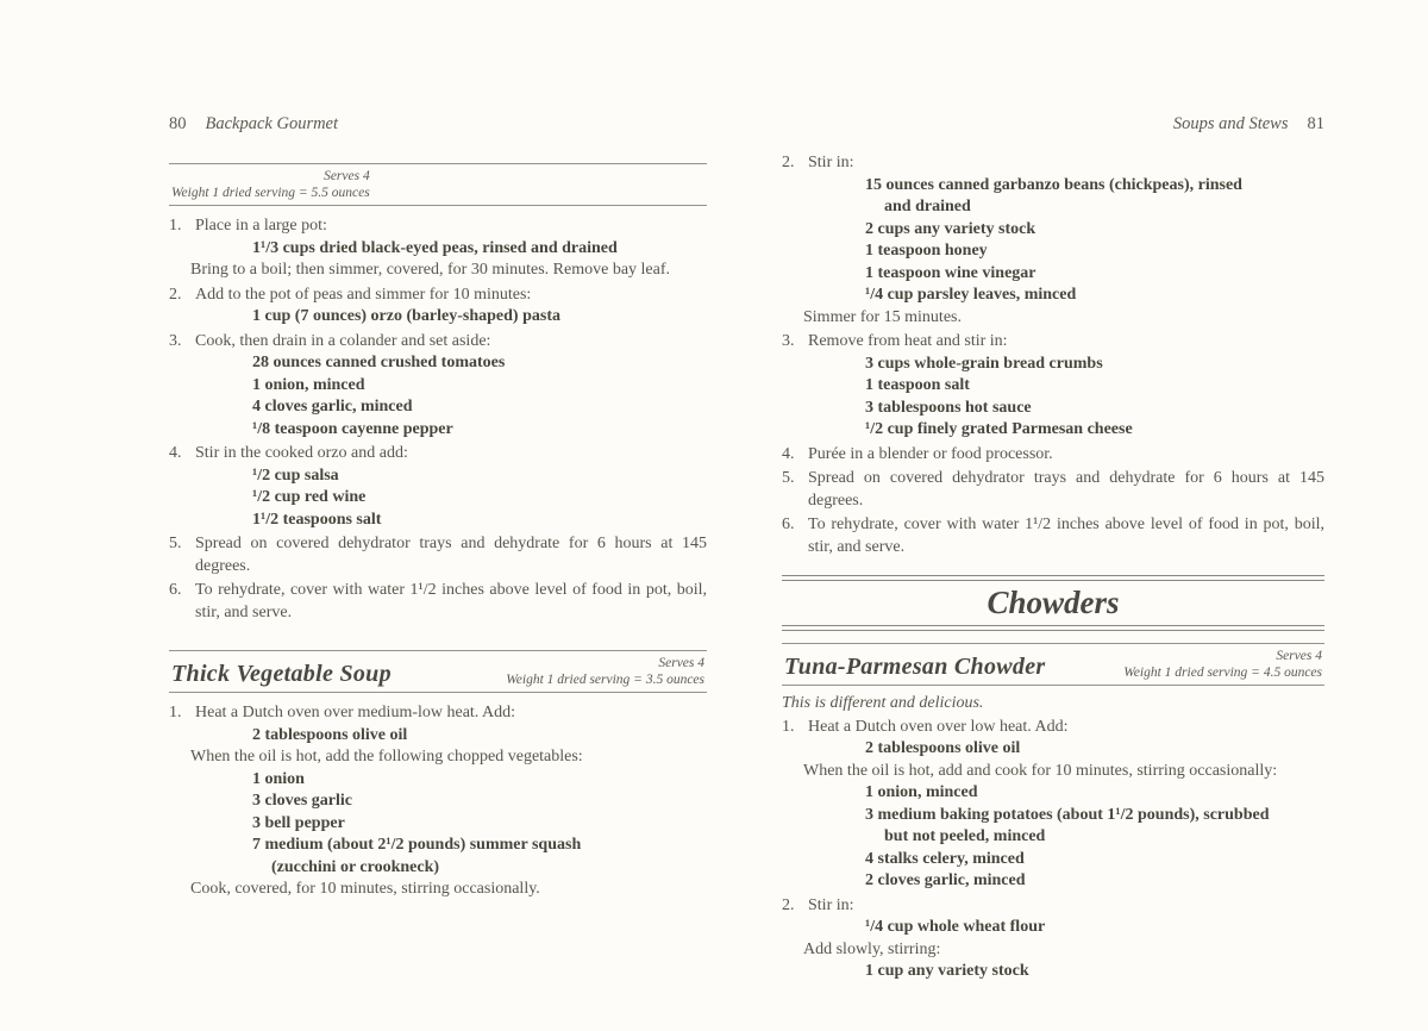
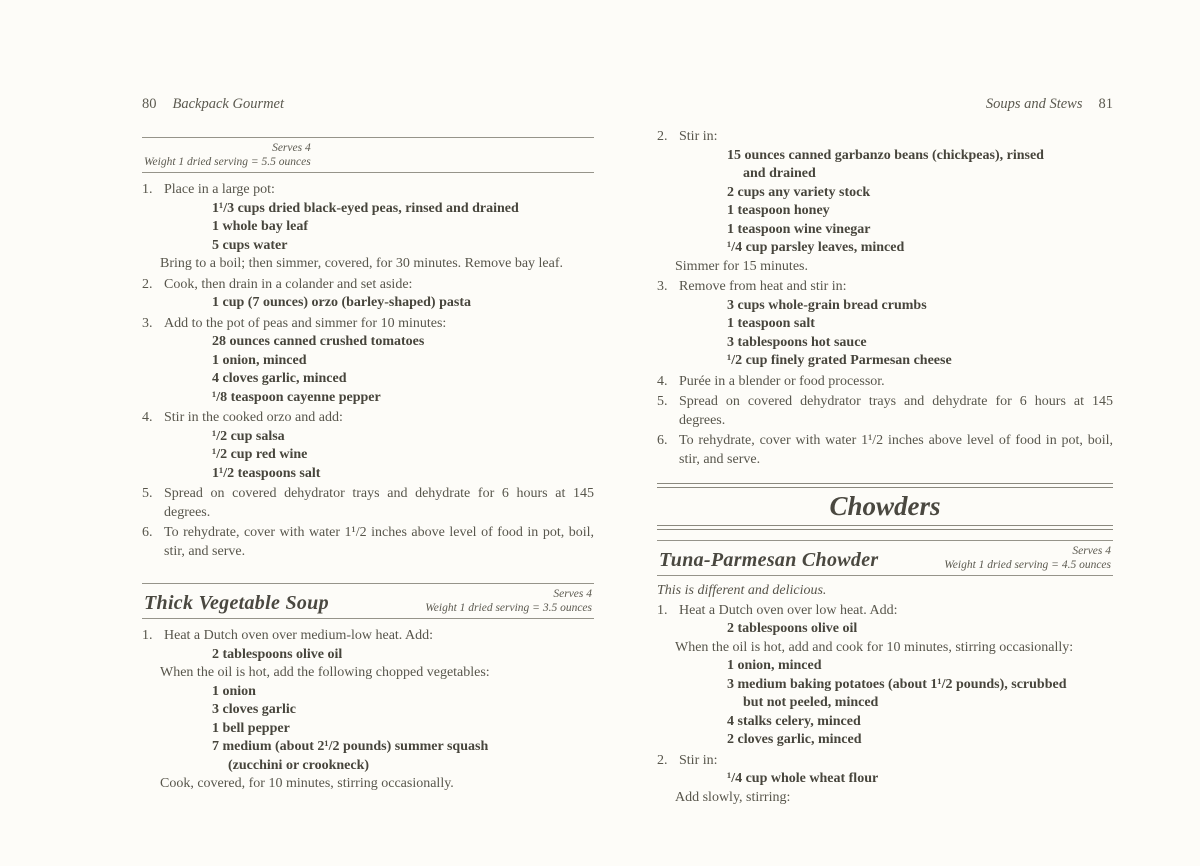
  80
  Backpack Gourmet
  Serves 4
  Weight 1 dried serving = 5.5 ounces
  1.
  Place in a large pot:
  1¹/3 cups dried black-eyed peas, rinsed and drained
+ 1 whole bay leaf
+ 5 cups water
  Bring to a boil; then simmer, covered, for 30 minutes. Remove bay leaf.
  2.
- Add to the pot of peas and simmer for 10 minutes:
+ Cook, then drain in a colander and set aside:
  1 cup (7 ounces) orzo (barley-shaped) pasta
  3.
- Cook, then drain in a colander and set aside:
+ Add to the pot of peas and simmer for 10 minutes:
  28 ounces canned crushed tomatoes
  1 onion, minced
  4 cloves garlic, minced
  ¹/8 teaspoon cayenne pepper
  4.
  Stir in the cooked orzo and add:
  ¹/2 cup salsa
  ¹/2 cup red wine
  1¹/2 teaspoons salt
  5.
  Spread on covered dehydrator trays and dehydrate for 6 hours at 145 degrees.
  6.
  To rehydrate, cover with water 1¹/2 inches above level of food in pot, boil, stir, and serve.
  Thick Vegetable Soup
  Serves 4
  Weight 1 dried serving = 3.5 ounces
  1.
  Heat a Dutch oven over medium-low heat. Add:
  2 tablespoons olive oil
  When the oil is hot, add the following chopped vegetables:
  1 onion
  3 cloves garlic
- 3 bell pepper
+ 1 bell pepper
  7 medium (about 2¹/2 pounds) summer squash
  (zucchini or crookneck)
  Cook, covered, for 10 minutes, stirring occasionally.
  Soups and Stews
  81
  2.
  Stir in:
  15 ounces canned garbanzo beans (chickpeas), rinsed
  and drained
  2 cups any variety stock
  1 teaspoon honey
  1 teaspoon wine vinegar
  ¹/4 cup parsley leaves, minced
  Simmer for 15 minutes.
  3.
  Remove from heat and stir in:
  3 cups whole-grain bread crumbs
  1 teaspoon salt
  3 tablespoons hot sauce
  ¹/2 cup finely grated Parmesan cheese
  4.
  Purée in a blender or food processor.
  5.
  Spread on covered dehydrator trays and dehydrate for 6 hours at 145 degrees.
  6.
  To rehydrate, cover with water 1¹/2 inches above level of food in pot, boil, stir, and serve.
  Chowders
  Tuna-Parmesan Chowder
  Serves 4
  Weight 1 dried serving = 4.5 ounces
  This is different and delicious.
  1.
  Heat a Dutch oven over low heat. Add:
  2 tablespoons olive oil
  When the oil is hot, add and cook for 10 minutes, stirring occasionally:
  1 onion, minced
  3 medium baking potatoes (about 1¹/2 pounds), scrubbed
  but not peeled, minced
  4 stalks celery, minced
  2 cloves garlic, minced
  2.
  Stir in:
  ¹/4 cup whole wheat flour
  Add slowly, stirring:
- 1 cup any variety stock
